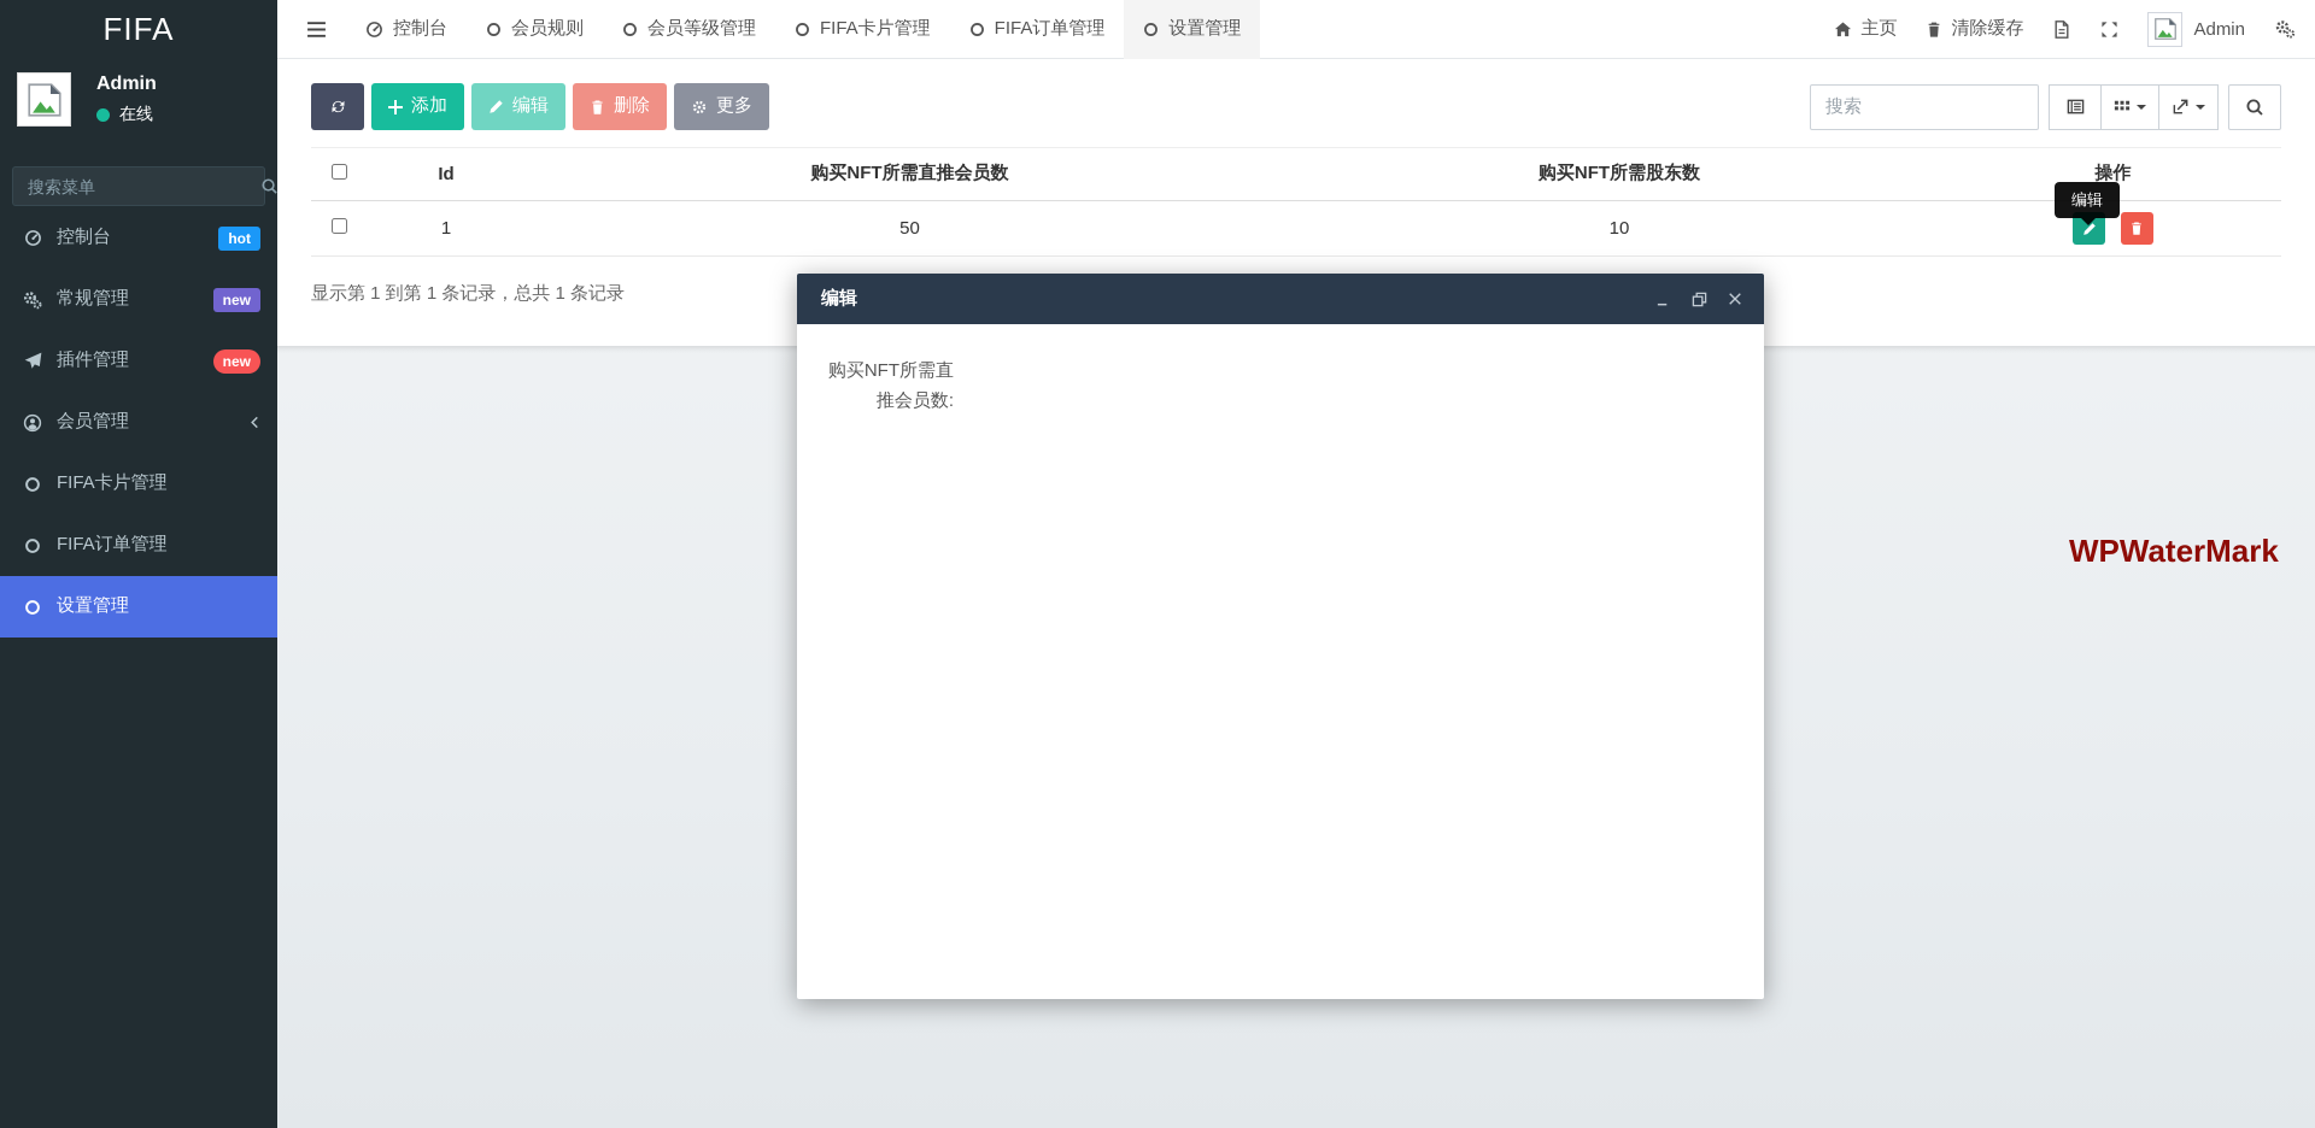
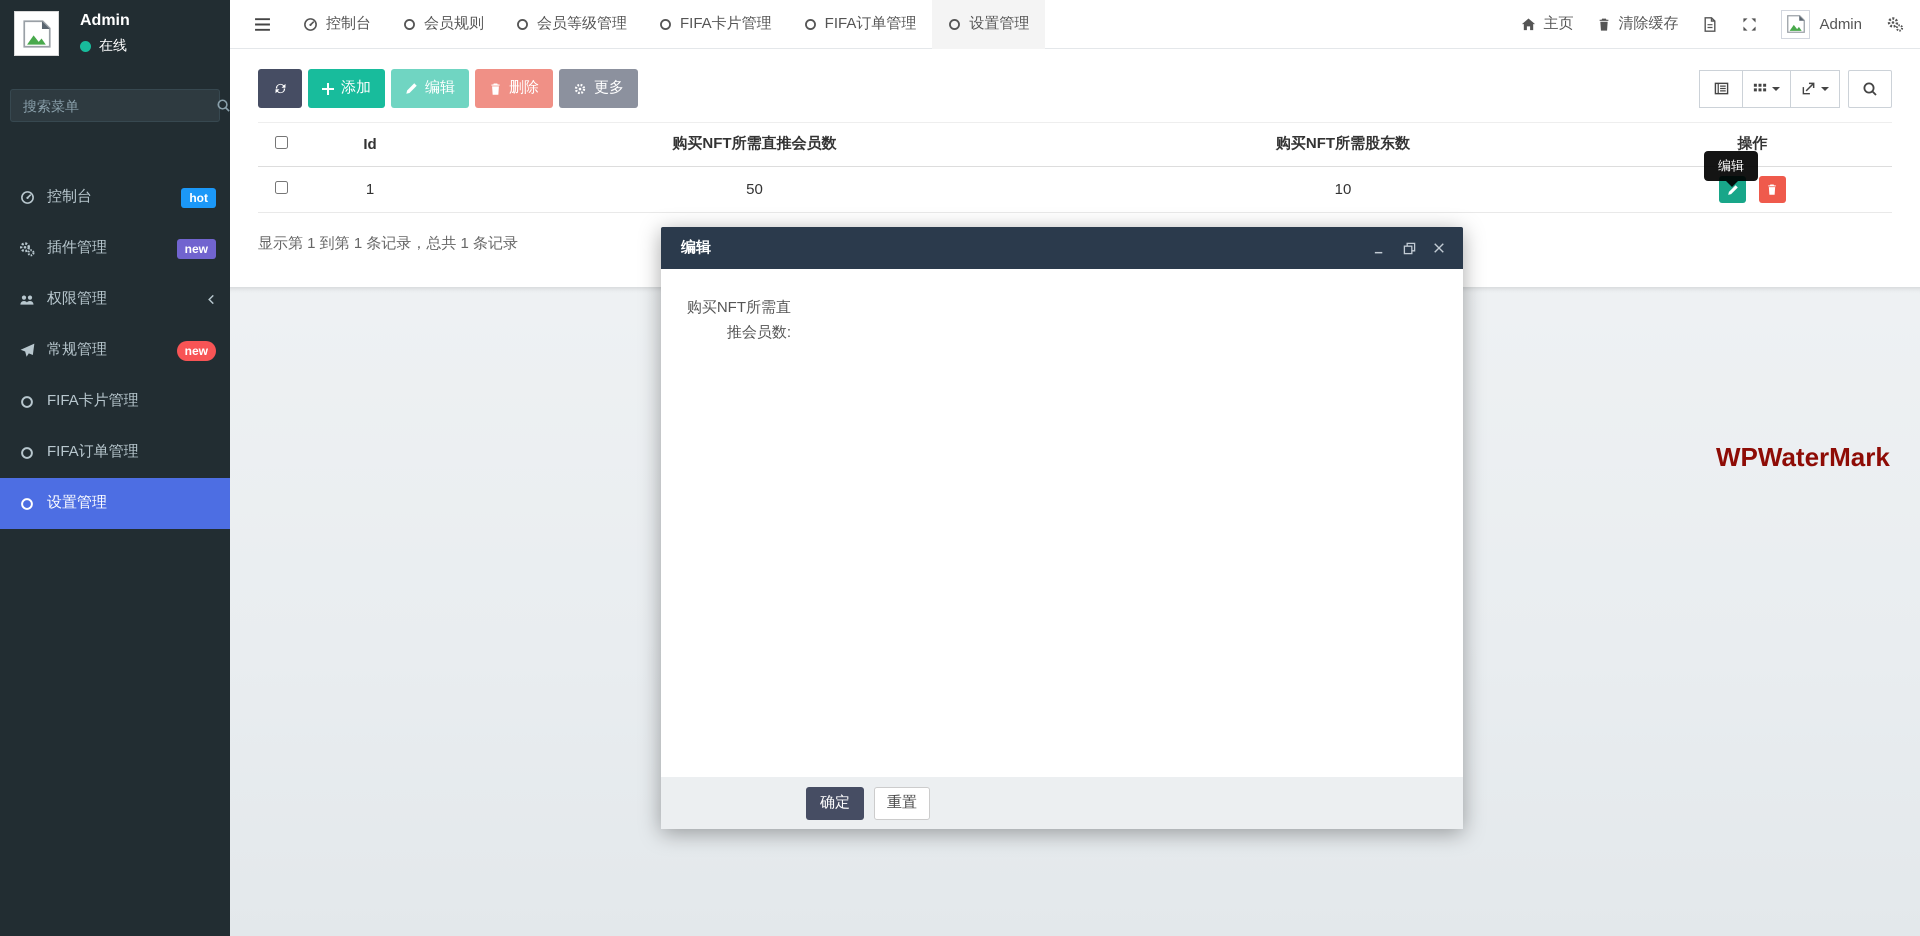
- FIFA
  Admin
  在线
  搜索菜单
  控制台
  hot
- 常规管理
+ 插件管理
  new
+ 权限管理
- 插件管理
+ 常规管理
  new
- 会员管理
  FIFA卡片管理
  FIFA订单管理
  设置管理
  控制台
  会员规则
  会员等级管理
  FIFA卡片管理
  FIFA订单管理
  设置管理
  主页
  清除缓存
  Admin
  添加
  编辑
  删除
  更多
- 搜索
  	Id	购买NFT所需直推会员数	购买NFT所需股东数	操作
  	1	50	10
  显示第 1 到第 1 条记录，总共 1 条记录
  编辑
  编辑
  购买NFT所需直推会员数:
+ 确定
+ 重置
  WPWaterMark
